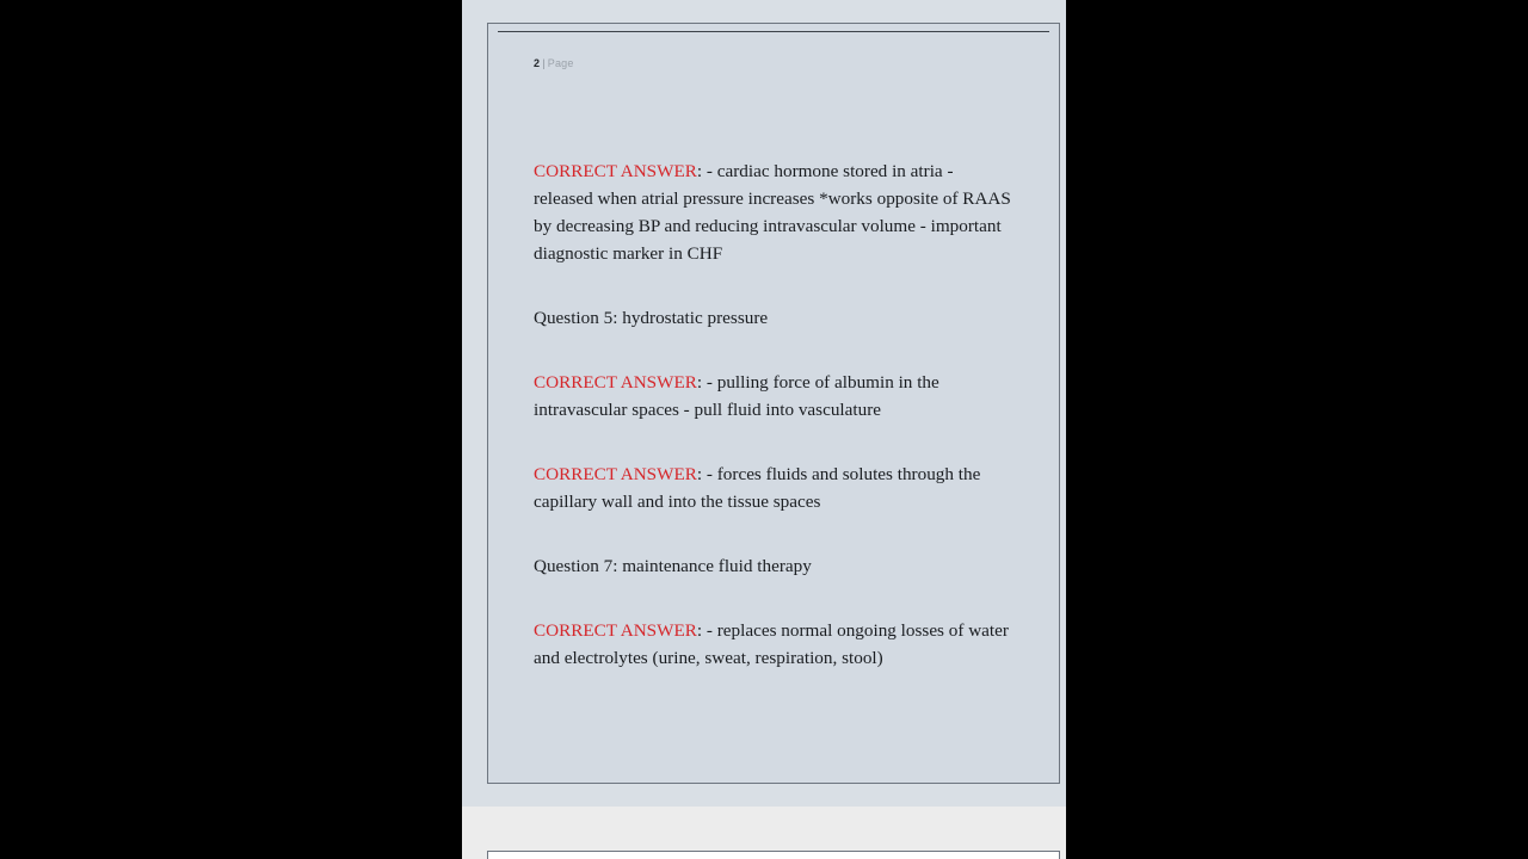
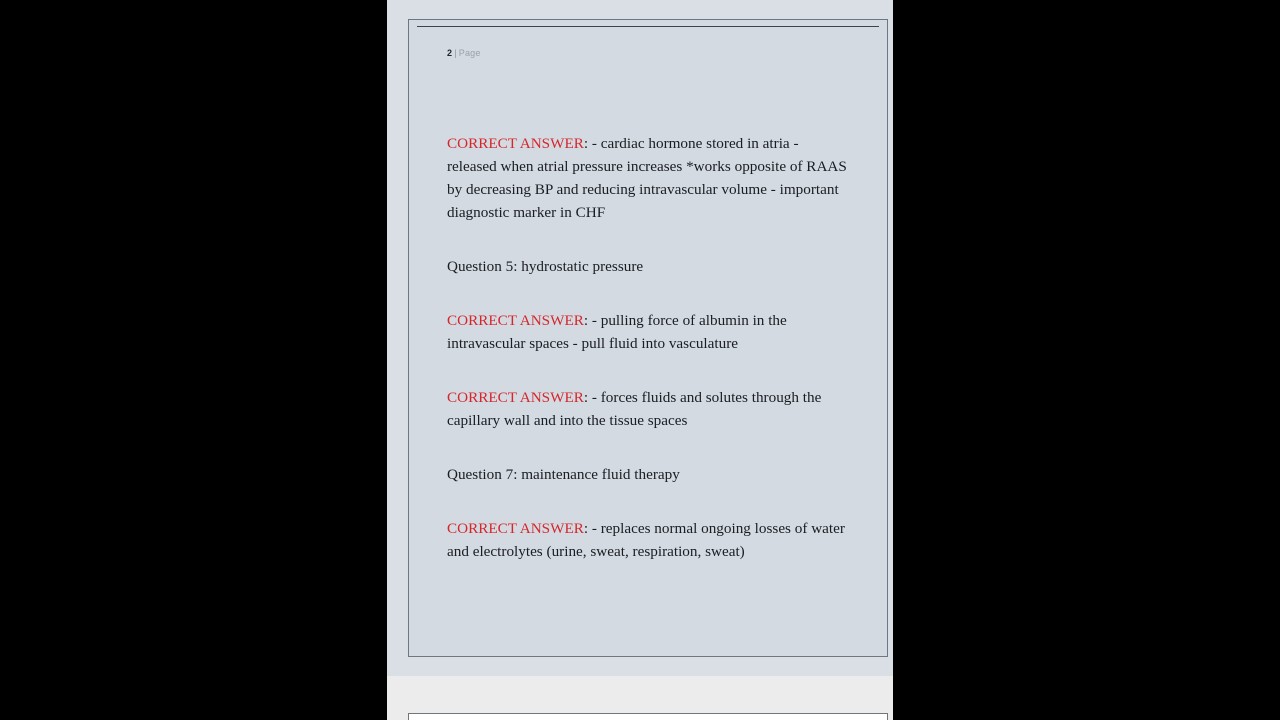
  2 | Page
  CORRECT ANSWER: - cardiac hormone stored in atria - released when atrial pressure increases *works opposite of RAAS by decreasing BP and reducing intravascular volume - important diagnostic marker in CHF
  Question 5: hydrostatic pressure
  CORRECT ANSWER: - pulling force of albumin in the intravascular spaces - pull fluid into vasculature
  CORRECT ANSWER: - forces fluids and solutes through the capillary wall and into the tissue spaces
  Question 7: maintenance fluid therapy
- CORRECT ANSWER: - replaces normal ongoing losses of water and electrolytes (urine, sweat, respiration, stool)
+ CORRECT ANSWER: - replaces normal ongoing losses of water and electrolytes (urine, sweat, respiration, sweat)
